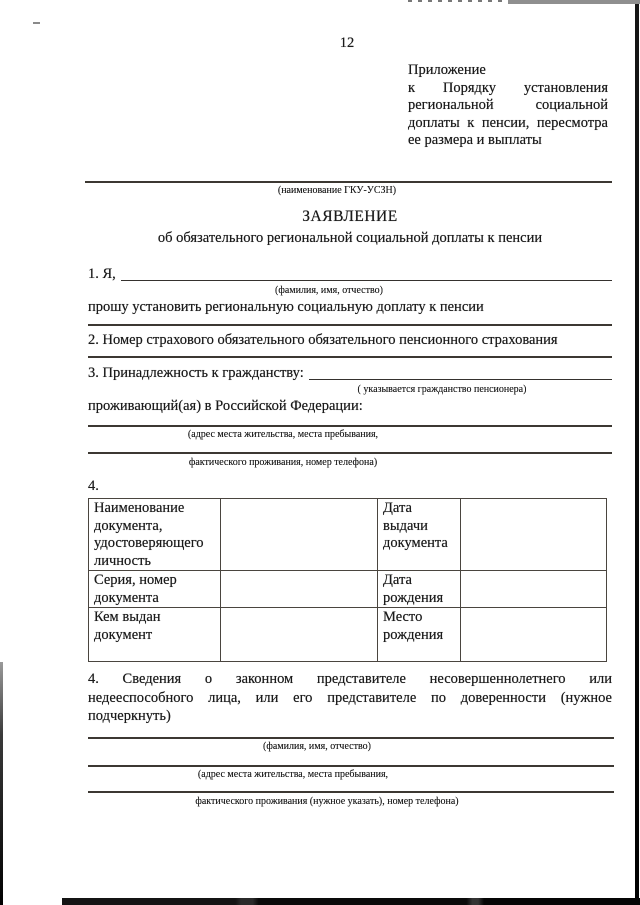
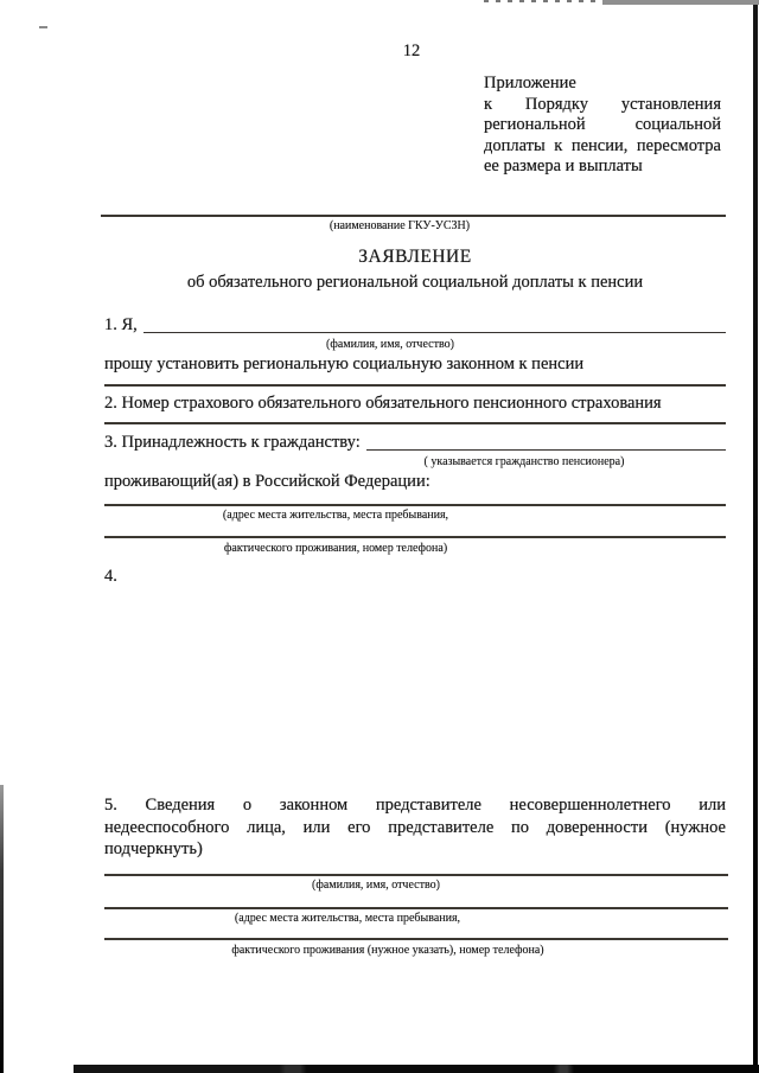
  12
  Приложение
  к Порядку установления
  региональной социальной
  доплаты к пенсии, пересмотра
  ее размера и выплаты
  (наименование ГКУ-УСЗН)
  ЗАЯВЛЕНИЕ
  об обязательного региональной социальной доплаты к пенсии
  1. Я,
  (фамилия, имя, отчество)
- прошу установить региональную социальную доплату к пенсии
+ прошу установить региональную социальную законном к пенсии
  2. Номер страхового обязательного обязательного пенсионного страхования
  3. Принадлежность к гражданству:
  ( указывается гражданство пенсионера)
  проживающий(ая) в Российской Федерации:
  (адрес места жительства, места пребывания,
  фактического проживания, номер телефона)
  4.
- Наименование документа, удостоверяющего личность		Дата выдачи документа
- Серия, номер документа		Дата рождения
- Кем выдан документ		Место рождения
- 4. Сведения о законном представителе несовершеннолетнего или
+ 5. Сведения о законном представителе несовершеннолетнего или
  недееспособного лица, или его представителе по доверенности (нужное
  подчеркнуть)
  (фамилия, имя, отчество)
  (адрес места жительства, места пребывания,
  фактического проживания (нужное указать), номер телефона)
